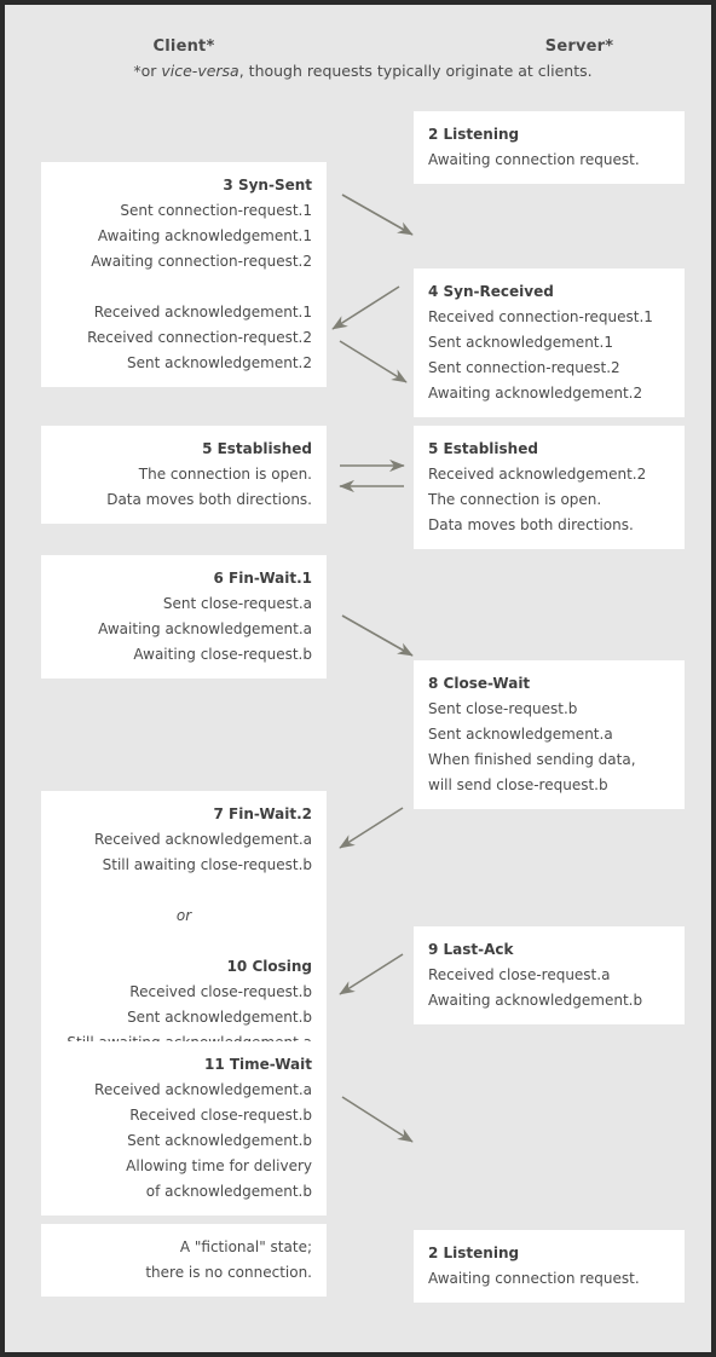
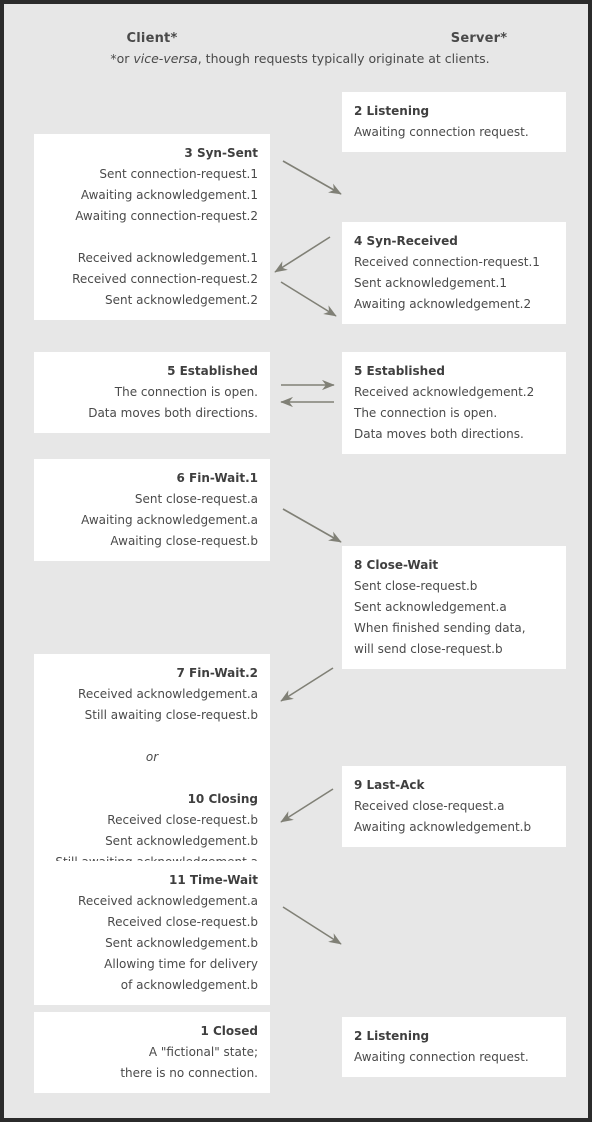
  Client*
  Server*
  *or vice-versa, though requests typically originate at clients.
  2 Listening
  Awaiting connection request.
  3 Syn-Sent
  Sent connection-request.1
  Awaiting acknowledgement.1
  Awaiting connection-request.2
  Received acknowledgement.1
  Received connection-request.2
  Sent acknowledgement.2
  4 Syn-Received
  Received connection-request.1
  Sent acknowledgement.1
- Sent connection-request.2
  Awaiting acknowledgement.2
  5 Established
  The connection is open.
  Data moves both directions.
  5 Established
  Received acknowledgement.2
  The connection is open.
  Data moves both directions.
  6 Fin-Wait.1
  Sent close-request.a
  Awaiting acknowledgement.a
  Awaiting close-request.b
  8 Close-Wait
  Sent close-request.b
  Sent acknowledgement.a
  When finished sending data,
  will send close-request.b
  7 Fin-Wait.2
  Received acknowledgement.a
  Still awaiting close-request.b
  or
  10 Closing
  Received close-request.b
  Sent acknowledgement.b
  9 Last-Ack
  Received close-request.a
  Awaiting acknowledgement.b
  11 Time-Wait
  Received acknowledgement.a
  Received close-request.b
  Sent acknowledgement.b
  Allowing time for delivery
  of acknowledgement.b
+ 1 Closed
  A "fictional" state;
  there is no connection.
  2 Listening
  Awaiting connection request.
